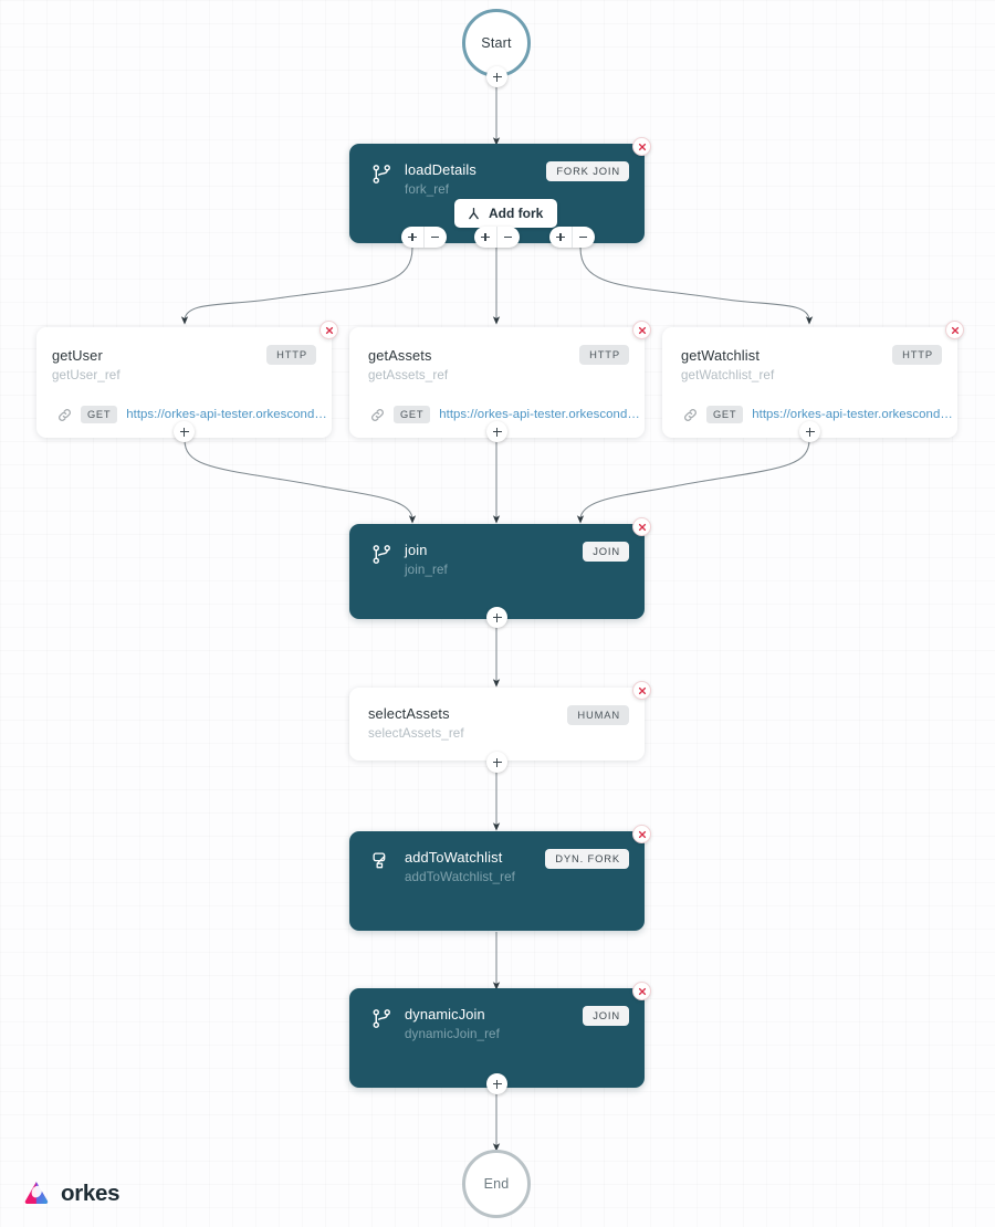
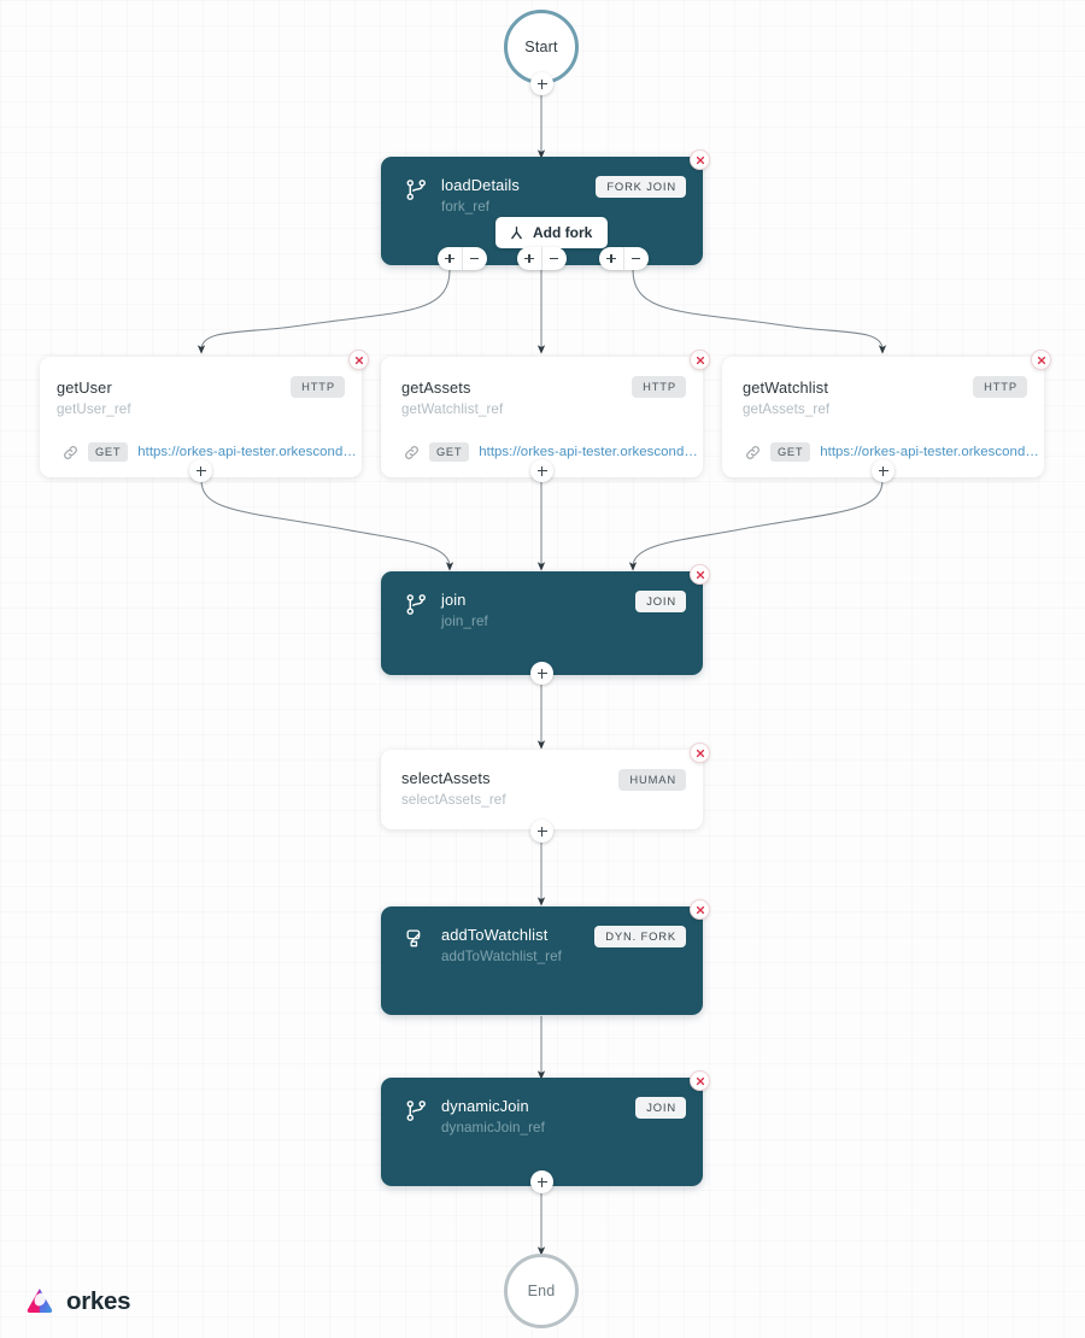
  Start
  loadDetails
  fork_ref
  FORK JOIN
  Add fork
  getUser
  getUser_ref
  HTTP
  GET
  https://orkes-api-tester.orkescondu…
  getAssets
- getAssets_ref
+ getWatchlist_ref
  HTTP
  GET
  https://orkes-api-tester.orkescondu…
  getWatchlist
- getWatchlist_ref
+ getAssets_ref
  HTTP
  GET
  https://orkes-api-tester.orkescondu…
  join
  join_ref
  JOIN
  selectAssets
  selectAssets_ref
  HUMAN
  addToWatchlist
  addToWatchlist_ref
  DYN. FORK
  dynamicJoin
  dynamicJoin_ref
  JOIN
  End
  orkes
